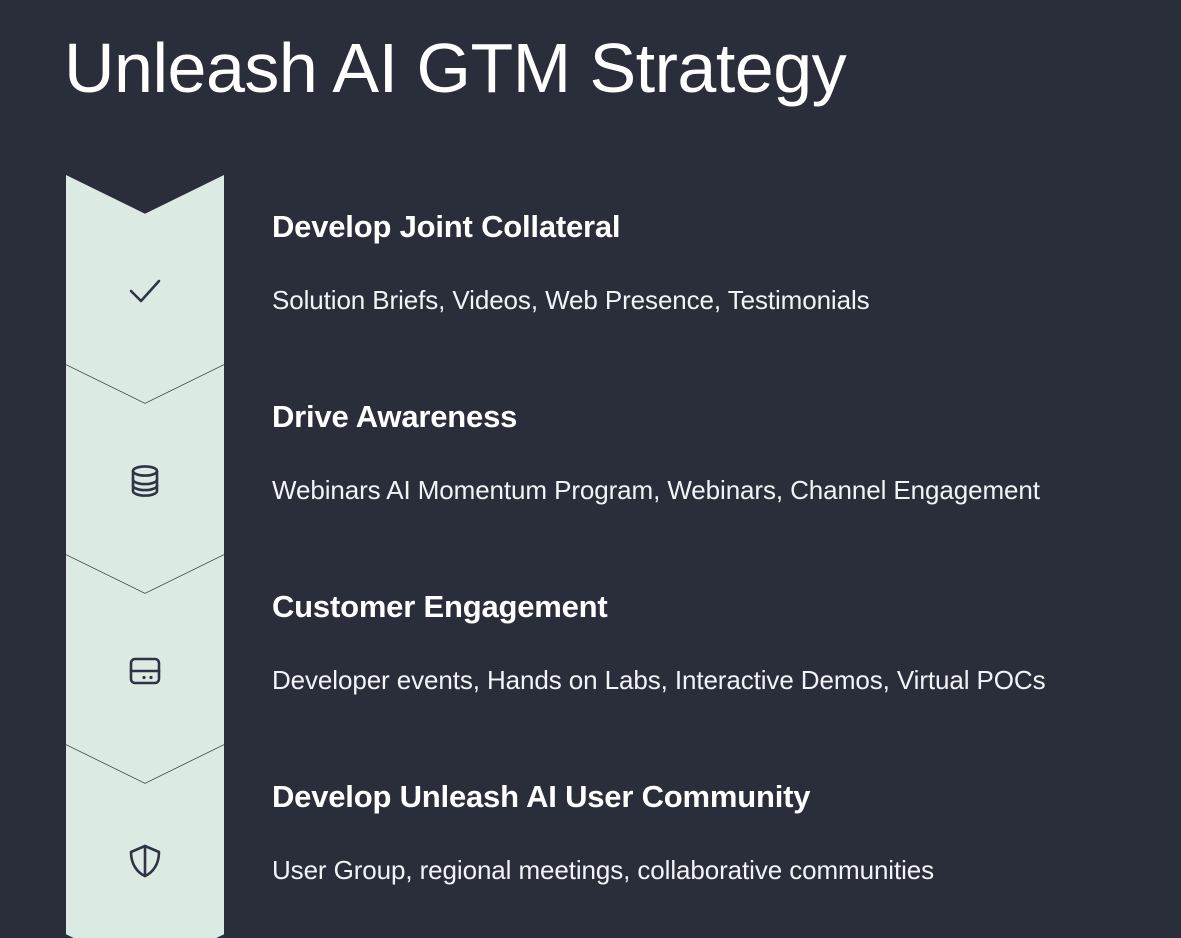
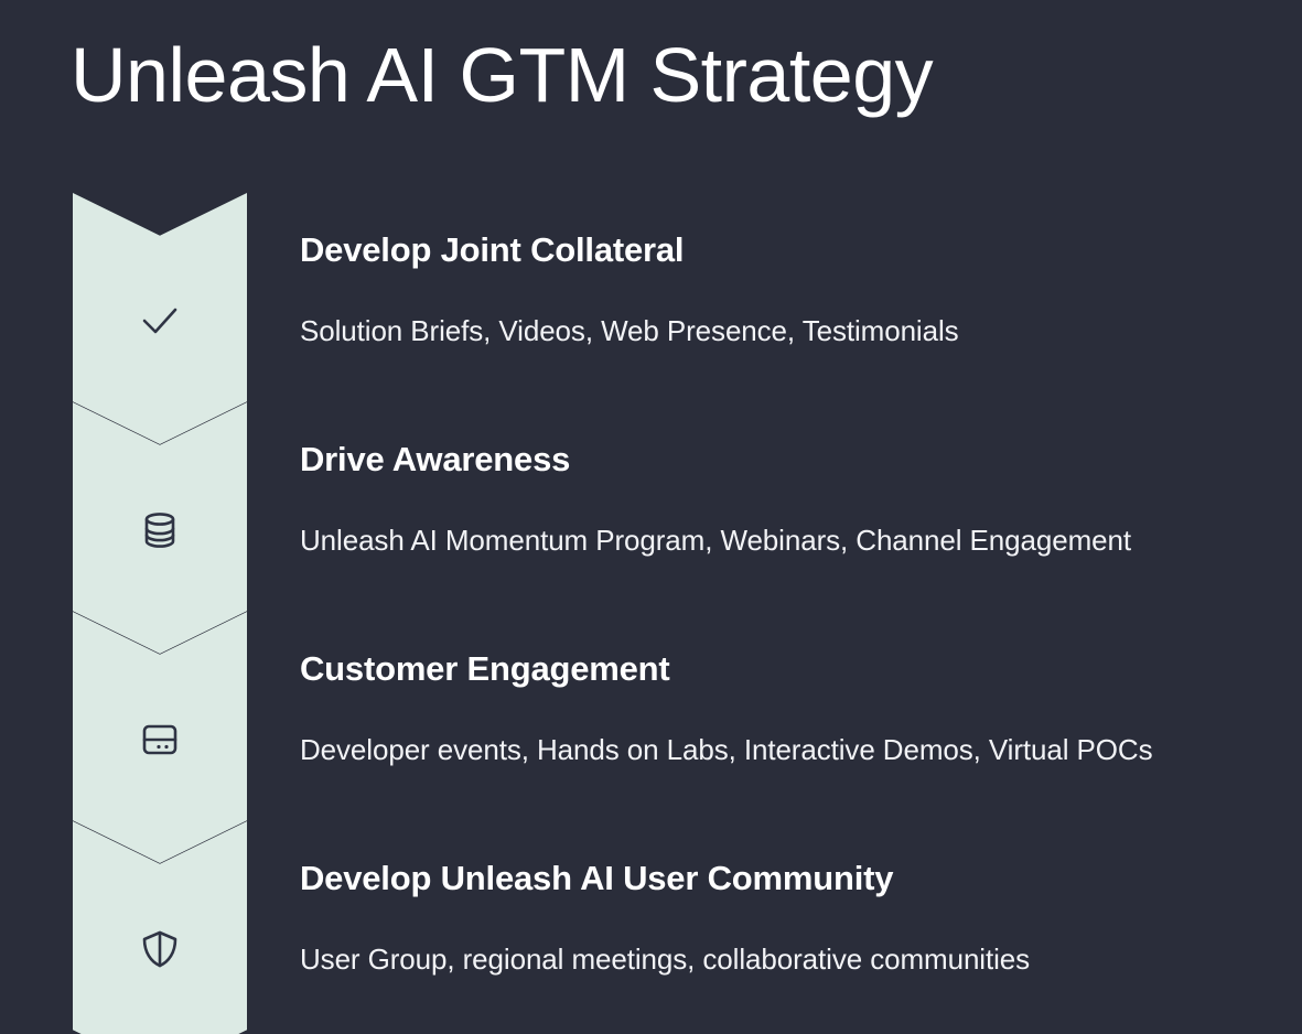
  Unleash AI GTM Strategy
  Develop Joint Collateral
  Solution Briefs, Videos, Web Presence, Testimonials
  Drive Awareness
- Webinars AI Momentum Program, Webinars, Channel Engagement
+ Unleash AI Momentum Program, Webinars, Channel Engagement
  Customer Engagement
  Developer events, Hands on Labs, Interactive Demos, Virtual POCs
  Develop Unleash AI User Community
  User Group, regional meetings, collaborative communities
